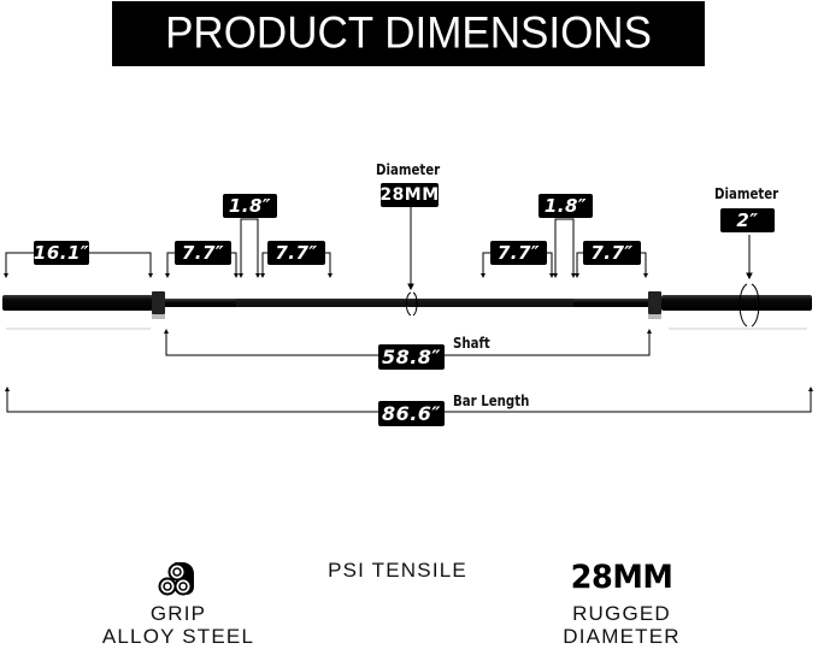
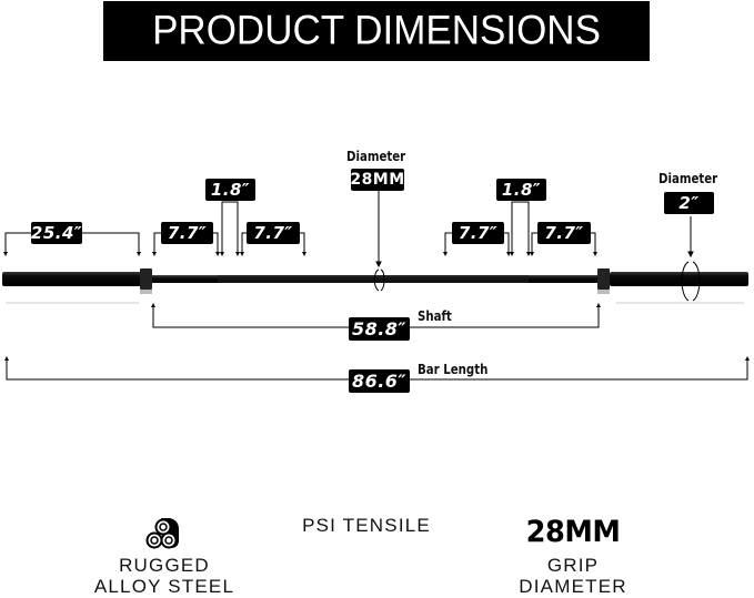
  PRODUCT DIMENSIONS
- 16.1″
+ 25.4″
  7.7″
  1.8″
  7.7″
  Diameter
  28MM
  7.7″
  1.8″
  7.7″
  Diameter
  2″
  58.8″
  Shaft
  86.6″
  Bar Length
- GRIP
+ RUGGED
  ALLOY STEEL
  PSI TENSILE
  28MM
- RUGGED
+ GRIP
  DIAMETER
